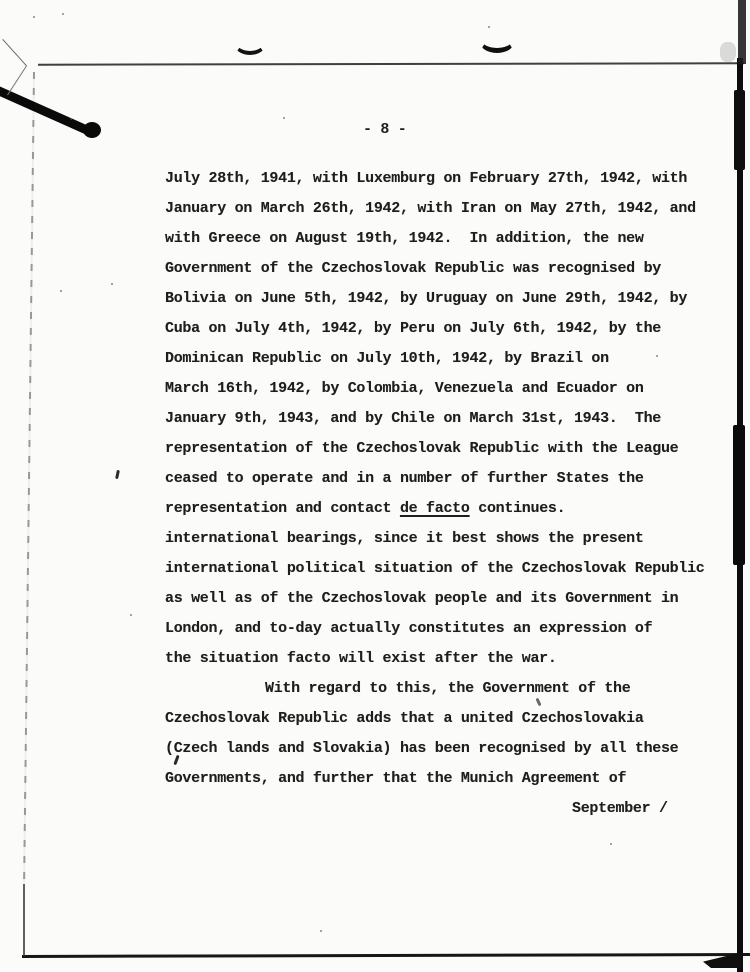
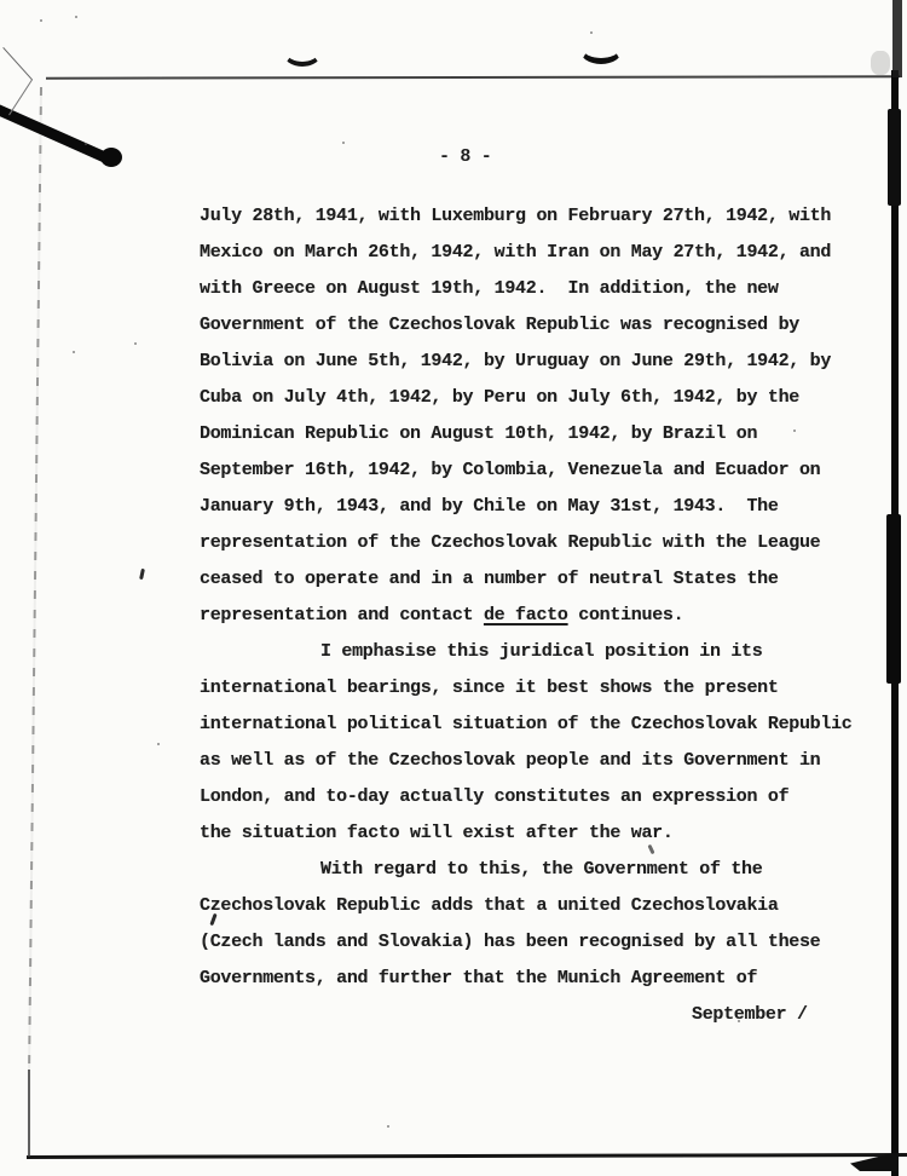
  - 8 -
  July 28th, 1941, with Luxemburg on February 27th, 1942, with
- January on March 26th, 1942, with Iran on May 27th, 1942, and
+ Mexico on March 26th, 1942, with Iran on May 27th, 1942, and
  with Greece on August 19th, 1942. In addition, the new
  Government of the Czechoslovak Republic was recognised by
  Bolivia on June 5th, 1942, by Uruguay on June 29th, 1942, by
  Cuba on July 4th, 1942, by Peru on July 6th, 1942, by the
- Dominican Republic on July 10th, 1942, by Brazil on
+ Dominican Republic on August 10th, 1942, by Brazil on
- March 16th, 1942, by Colombia, Venezuela and Ecuador on
+ September 16th, 1942, by Colombia, Venezuela and Ecuador on
- January 9th, 1943, and by Chile on March 31st, 1943. The
+ January 9th, 1943, and by Chile on May 31st, 1943. The
  representation of the Czechoslovak Republic with the League
- ceased to operate and in a number of further States the
+ ceased to operate and in a number of neutral States the
  representation and contact de facto continues.
+ I emphasise this juridical position in its
  international bearings, since it best shows the present
  international political situation of the Czechoslovak Republic
  as well as of the Czechoslovak people and its Government in
  London, and to-day actually constitutes an expression of
  the situation facto will exist after the war.
  With regard to this, the Government of the
  Czechoslovak Republic adds that a united Czechoslovakia
  (Czech lands and Slovakia) has been recognised by all these
  Governments, and further that the Munich Agreement of
  September /
